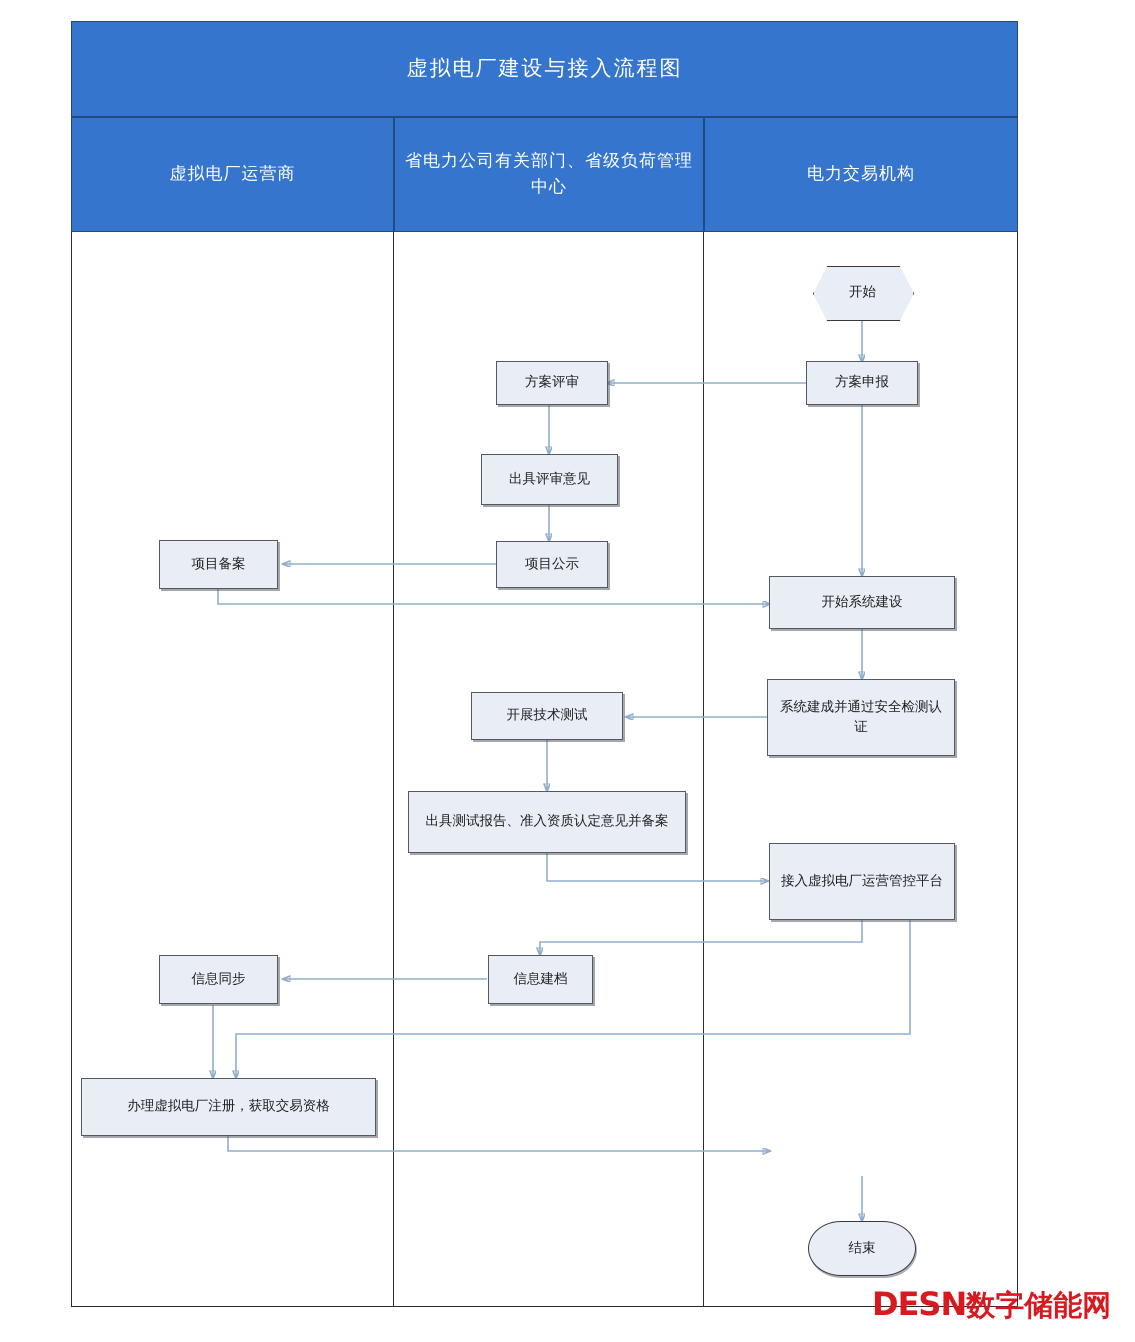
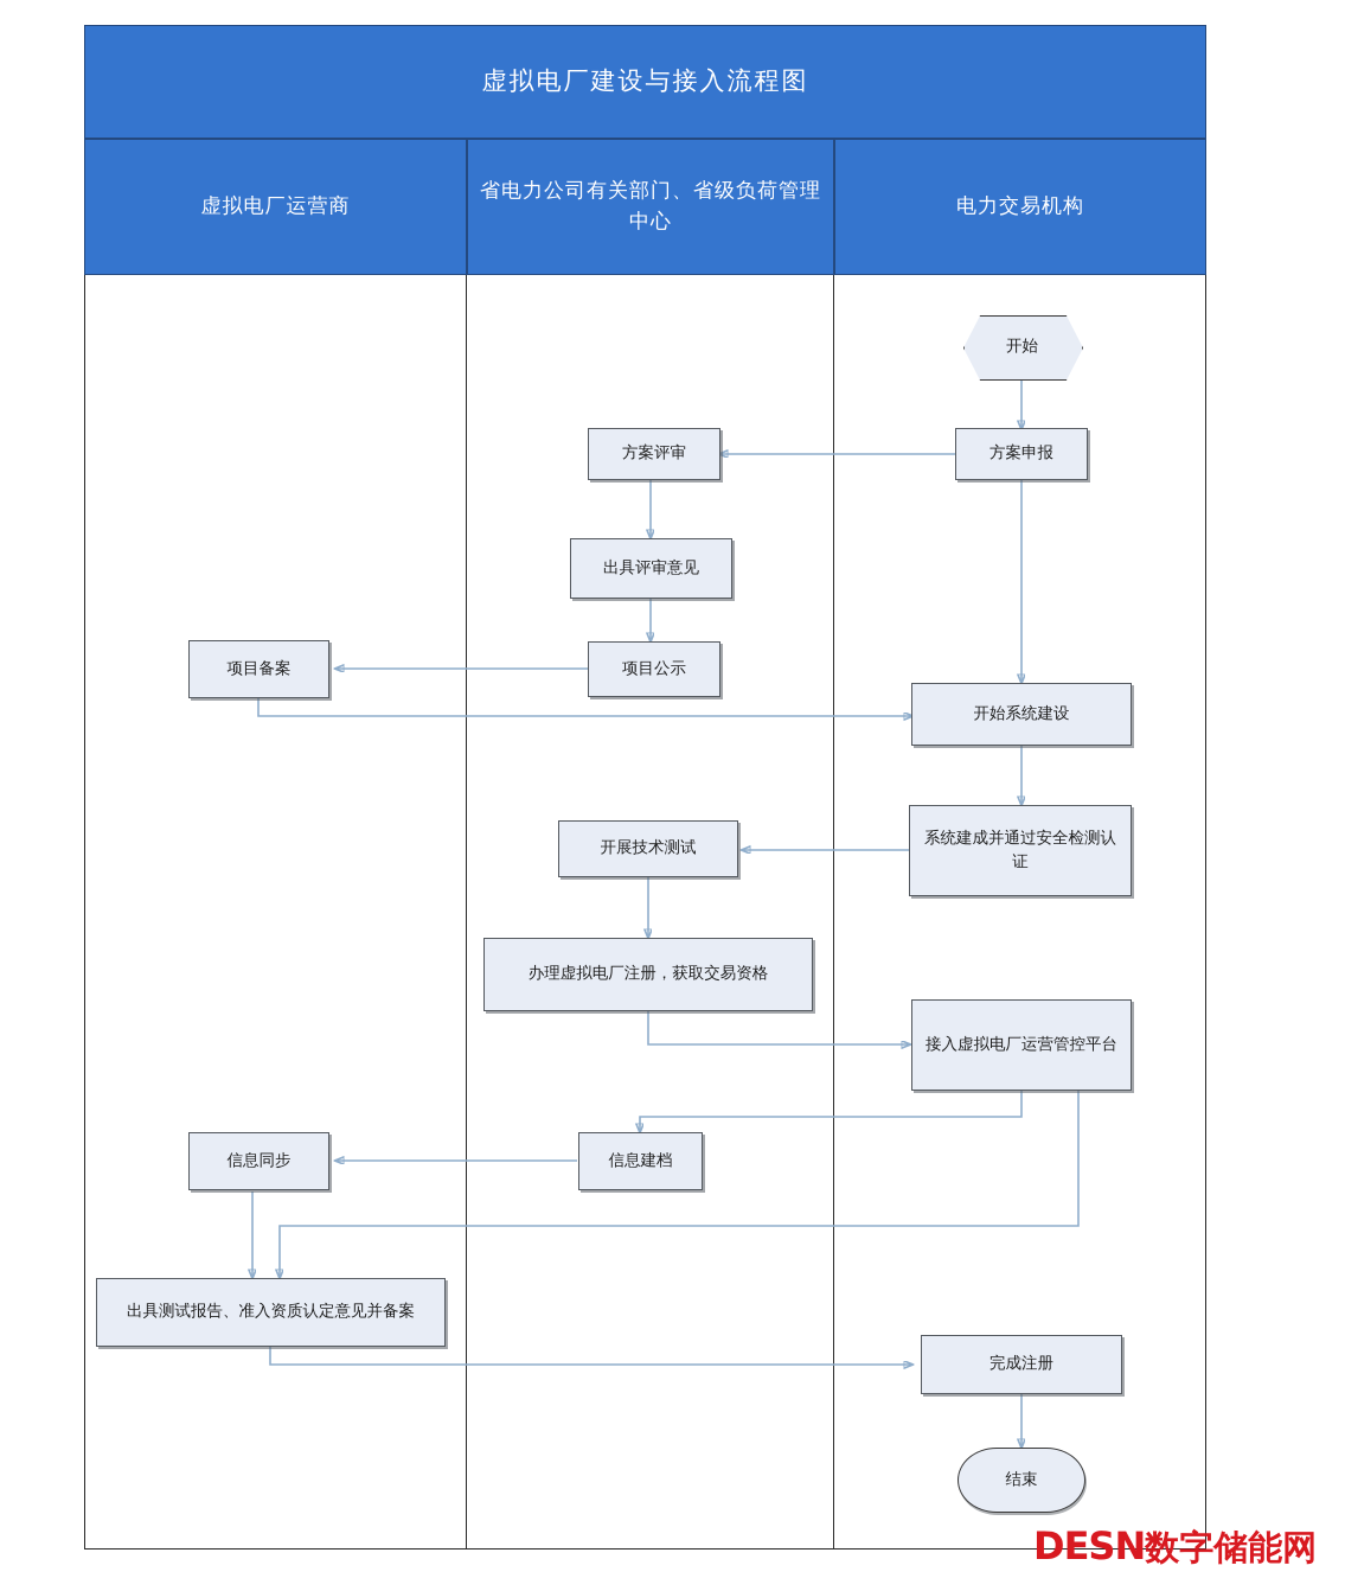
  虚拟电厂建设与接入流程图
  虚拟电厂运营商
  省电力公司有关部门、省级负荷管理中心
  电力交易机构
  开始
  方案申报
  方案评审
  出具评审意见
  项目公示
  项目备案
  开始系统建设
  系统建成并通过安全检测认证
  开展技术测试
- 出具测试报告、准入资质认定意见并备案
+ 办理虚拟电厂注册，获取交易资格
  接入虚拟电厂运营管控平台
  信息建档
  信息同步
- 办理虚拟电厂注册，获取交易资格
+ 出具测试报告、准入资质认定意见并备案
+ 完成注册
  结束
  DESN数字储能网
